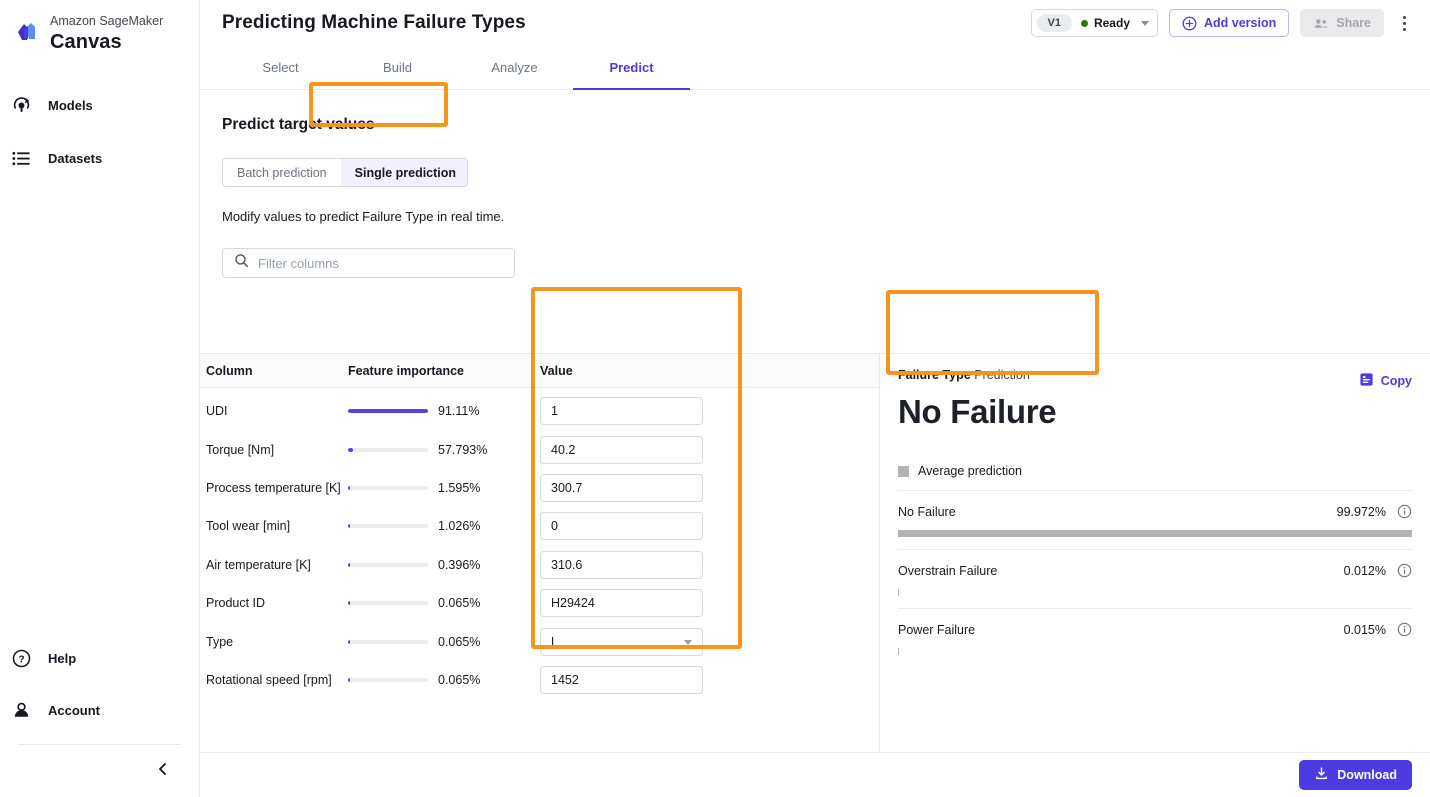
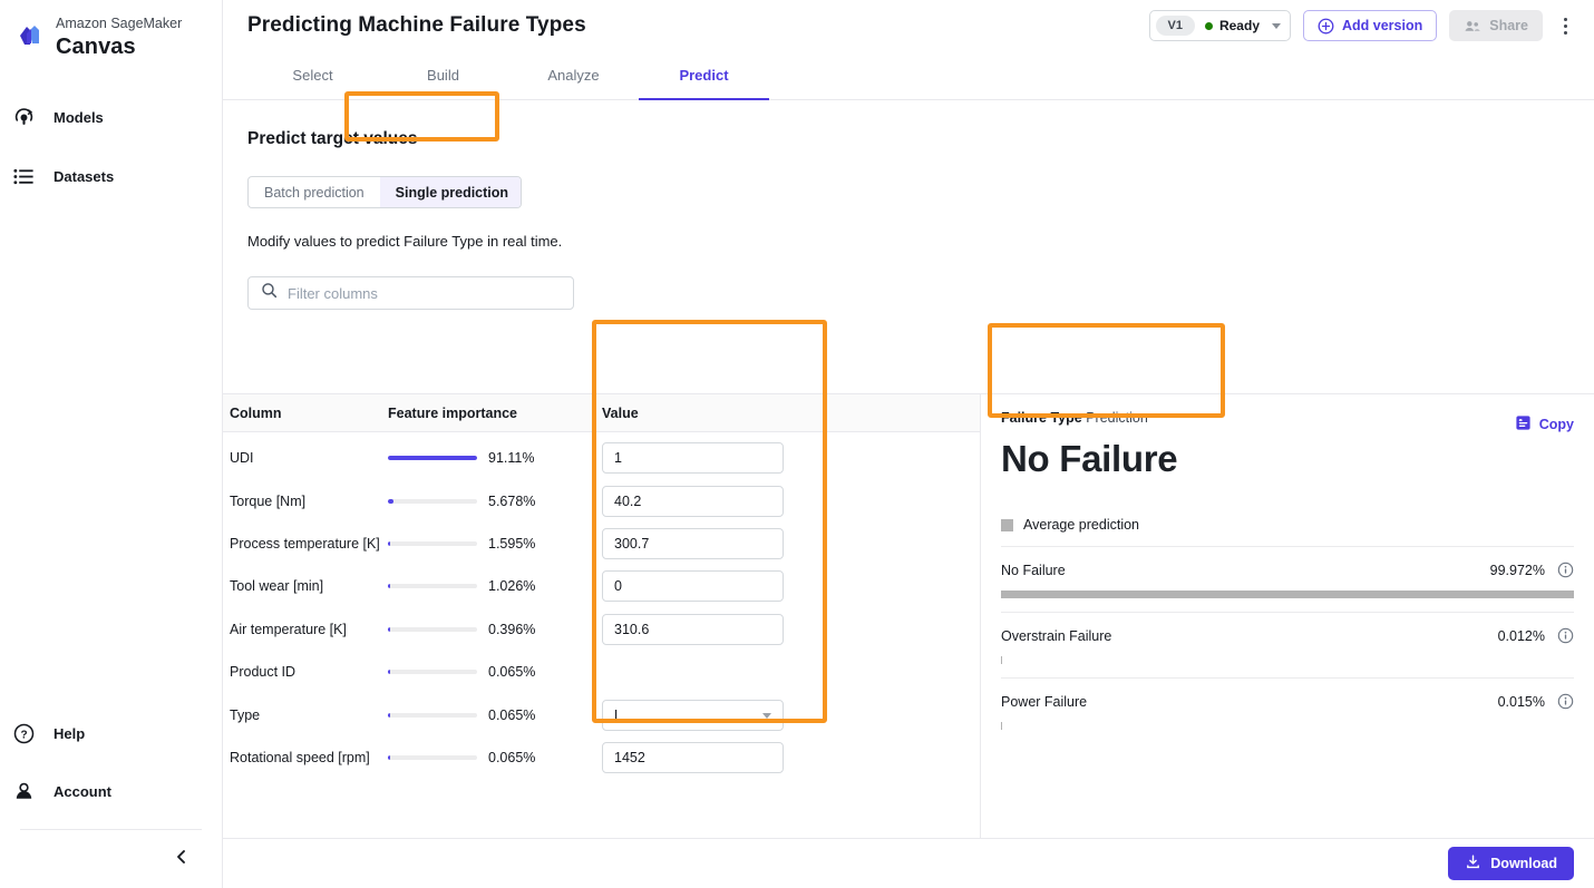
  Amazon SageMaker
  Canvas
  Models
  Datasets
  ?
  Help
  Account
  Predicting Machine Failure Types
  V1
  Ready
  Add version
  Share
  Select
  Build
  Analyze
  Predict
  Predict target values
  Batch prediction
  Single prediction
  Modify values to predict Failure Type in real time.
  Filter columns
  Column
  Feature importance
  Value
  UDI
  91.11%
  1
  Torque [Nm]
- 57.793%
+ 5.678%
  40.2
  Process temperature [K]
  1.595%
  300.7
  Tool wear [min]
  1.026%
  0
  Air temperature [K]
  0.396%
  310.6
  Product ID
  0.065%
- H29424
  Type
  0.065%
  L
  Rotational speed [rpm]
  0.065%
  1452
  Failure Type Prediction
  No Failure
  Copy
  Average prediction
  No Failure
  99.972%
  Overstrain Failure
  0.012%
  Power Failure
  0.015%
  Download
